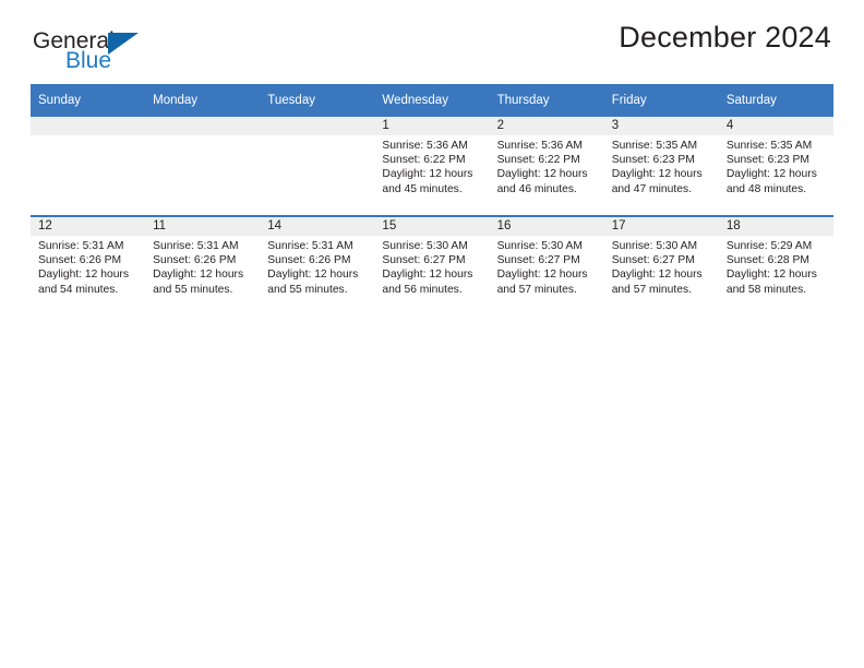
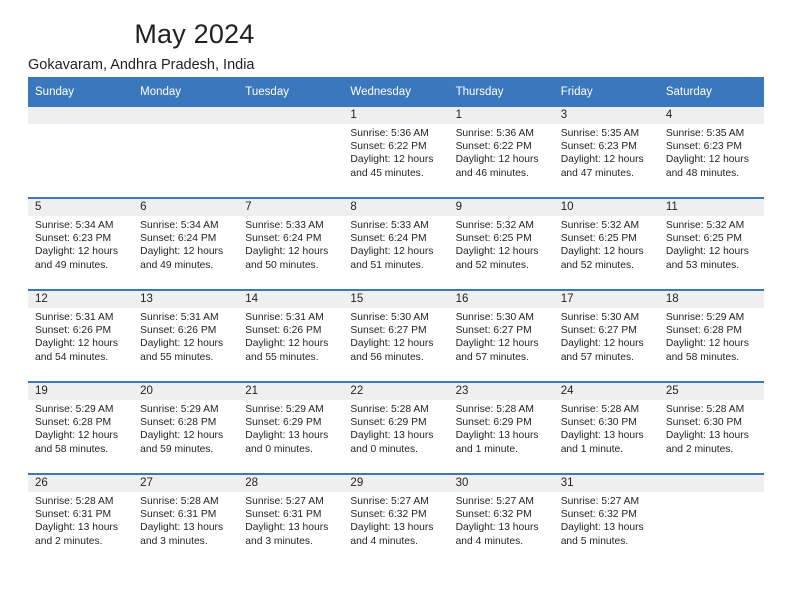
- General
- Blue
- December 2024
+ May 2024
+ Gokavaram, Andhra Pradesh, India
  Sunday	Monday	Tuesday	Wednesday	Thursday	Friday	Saturday
- 			1Sunrise: 5:36 AMSunset: 6:22 PMDaylight: 12 hoursand 45 minutes.	2Sunrise: 5:36 AMSunset: 6:22 PMDaylight: 12 hoursand 46 minutes.	3Sunrise: 5:35 AMSunset: 6:23 PMDaylight: 12 hoursand 47 minutes.	4Sunrise: 5:35 AMSunset: 6:23 PMDaylight: 12 hoursand 48 minutes.
+ 			1Sunrise: 5:36 AMSunset: 6:22 PMDaylight: 12 hoursand 45 minutes.	1Sunrise: 5:36 AMSunset: 6:22 PMDaylight: 12 hoursand 46 minutes.	3Sunrise: 5:35 AMSunset: 6:23 PMDaylight: 12 hoursand 47 minutes.	4Sunrise: 5:35 AMSunset: 6:23 PMDaylight: 12 hoursand 48 minutes.
+ 5Sunrise: 5:34 AMSunset: 6:23 PMDaylight: 12 hoursand 49 minutes.	6Sunrise: 5:34 AMSunset: 6:24 PMDaylight: 12 hoursand 49 minutes.	7Sunrise: 5:33 AMSunset: 6:24 PMDaylight: 12 hoursand 50 minutes.	8Sunrise: 5:33 AMSunset: 6:24 PMDaylight: 12 hoursand 51 minutes.	9Sunrise: 5:32 AMSunset: 6:25 PMDaylight: 12 hoursand 52 minutes.	10Sunrise: 5:32 AMSunset: 6:25 PMDaylight: 12 hoursand 52 minutes.	11Sunrise: 5:32 AMSunset: 6:25 PMDaylight: 12 hoursand 53 minutes.
- 12Sunrise: 5:31 AMSunset: 6:26 PMDaylight: 12 hoursand 54 minutes.	11Sunrise: 5:31 AMSunset: 6:26 PMDaylight: 12 hoursand 55 minutes.	14Sunrise: 5:31 AMSunset: 6:26 PMDaylight: 12 hoursand 55 minutes.	15Sunrise: 5:30 AMSunset: 6:27 PMDaylight: 12 hoursand 56 minutes.	16Sunrise: 5:30 AMSunset: 6:27 PMDaylight: 12 hoursand 57 minutes.	17Sunrise: 5:30 AMSunset: 6:27 PMDaylight: 12 hoursand 57 minutes.	18Sunrise: 5:29 AMSunset: 6:28 PMDaylight: 12 hoursand 58 minutes.
+ 12Sunrise: 5:31 AMSunset: 6:26 PMDaylight: 12 hoursand 54 minutes.	13Sunrise: 5:31 AMSunset: 6:26 PMDaylight: 12 hoursand 55 minutes.	14Sunrise: 5:31 AMSunset: 6:26 PMDaylight: 12 hoursand 55 minutes.	15Sunrise: 5:30 AMSunset: 6:27 PMDaylight: 12 hoursand 56 minutes.	16Sunrise: 5:30 AMSunset: 6:27 PMDaylight: 12 hoursand 57 minutes.	17Sunrise: 5:30 AMSunset: 6:27 PMDaylight: 12 hoursand 57 minutes.	18Sunrise: 5:29 AMSunset: 6:28 PMDaylight: 12 hoursand 58 minutes.
+ 19Sunrise: 5:29 AMSunset: 6:28 PMDaylight: 12 hoursand 58 minutes.	20Sunrise: 5:29 AMSunset: 6:28 PMDaylight: 12 hoursand 59 minutes.	21Sunrise: 5:29 AMSunset: 6:29 PMDaylight: 13 hoursand 0 minutes.	22Sunrise: 5:28 AMSunset: 6:29 PMDaylight: 13 hoursand 0 minutes.	23Sunrise: 5:28 AMSunset: 6:29 PMDaylight: 13 hoursand 1 minute.	24Sunrise: 5:28 AMSunset: 6:30 PMDaylight: 13 hoursand 1 minute.	25Sunrise: 5:28 AMSunset: 6:30 PMDaylight: 13 hoursand 2 minutes.
+ 26Sunrise: 5:28 AMSunset: 6:31 PMDaylight: 13 hoursand 2 minutes.	27Sunrise: 5:28 AMSunset: 6:31 PMDaylight: 13 hoursand 3 minutes.	28Sunrise: 5:27 AMSunset: 6:31 PMDaylight: 13 hoursand 3 minutes.	29Sunrise: 5:27 AMSunset: 6:32 PMDaylight: 13 hoursand 4 minutes.	30Sunrise: 5:27 AMSunset: 6:32 PMDaylight: 13 hoursand 4 minutes.	31Sunrise: 5:27 AMSunset: 6:32 PMDaylight: 13 hoursand 5 minutes.
